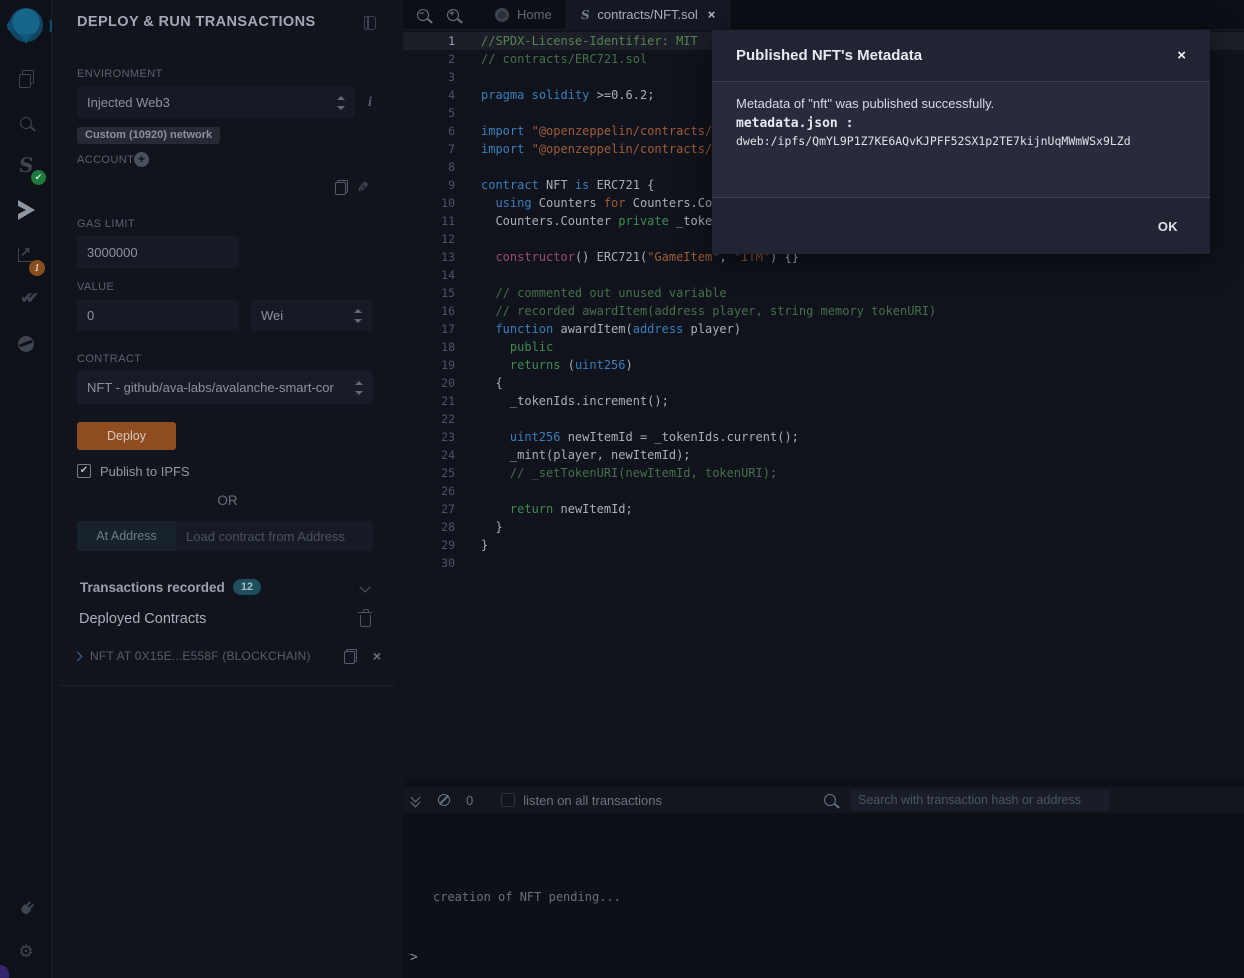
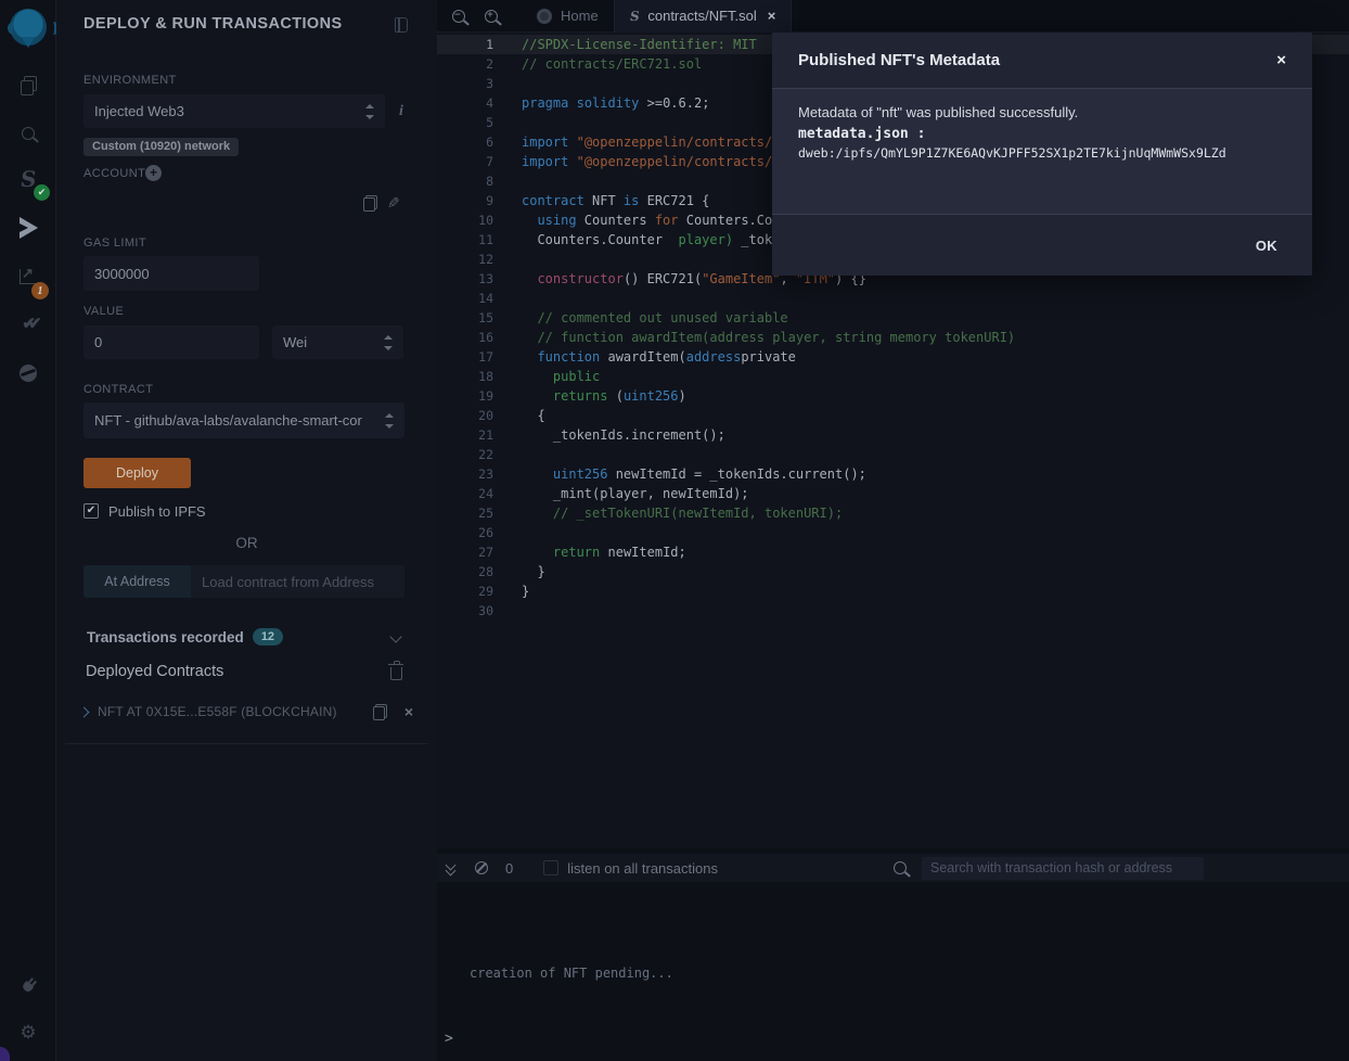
  ✔
  1
  ✔✔
  ⚙
  DEPLOY & RUN TRANSACTIONS
  ENVIRONMENT
  Injected Web3
  i
  Custom (10920) network
  ACCOUNT
  +
  GAS LIMIT
  3000000
  VALUE
  0
  Wei
  CONTRACT
  NFT - github/ava-labs/avalanche-smart-cor
  Deploy
  ✔
  Publish to IPFS
  OR
  At Address
  Load contract from Address
  Transactions recorded
  12
  Deployed Contracts
  NFT AT 0X15E...E558F (BLOCKCHAIN)
  ×
  −
  +
  Home
  contracts/NFT.sol
  ×
  1 //SPDX-License-Identifier: MIT
  2 // contracts/ERC721.sol
  3
  4 pragma solidity >=0.6.2;
  5
  8
  9 contract NFT is ERC721 {
  10 using Counters for Counters.Co
- 11 Counters.Counter private _toke
+ 11 Counters.Counter player) _tok
  12
  13 constructor() ERC721("GameItem", "ITM") {}
  14
  15 // commented out unused variable
- 16 // recorded awardItem(address player, string memory tokenURI)
+ 16 // function awardItem(address player, string memory tokenURI)
- 17 function awardItem(address player)
+ 17 function awardItem(addressprivate
  18 public
  19 returns (uint256)
  20 {
  21 _tokenIds.increment();
  22
  23 uint256 newItemId = _tokenIds.current();
  24 _mint(player, newItemId);
  25 // _setTokenURI(newItemId, tokenURI);
  26
  27 return newItemId;
  28 }
  29 }
  30
  0
  listen on all transactions
  Search with transaction hash or address
  creation of NFT pending...
  >
  Published NFT's Metadata
  ×
  Metadata of "nft" was published successfully.
  metadata.json :
  dweb:/ipfs/QmYL9P1Z7KE6AQvKJPFF52SX1p2TE7kijnUqMWmWSx9LZd
  OK
